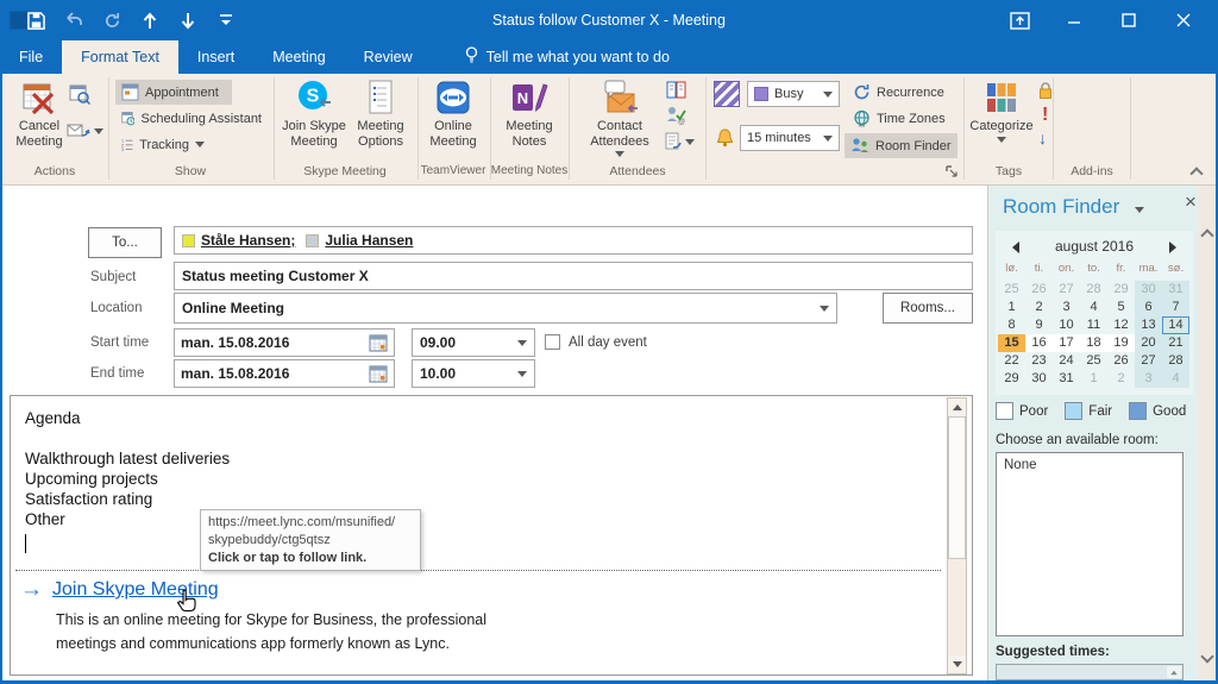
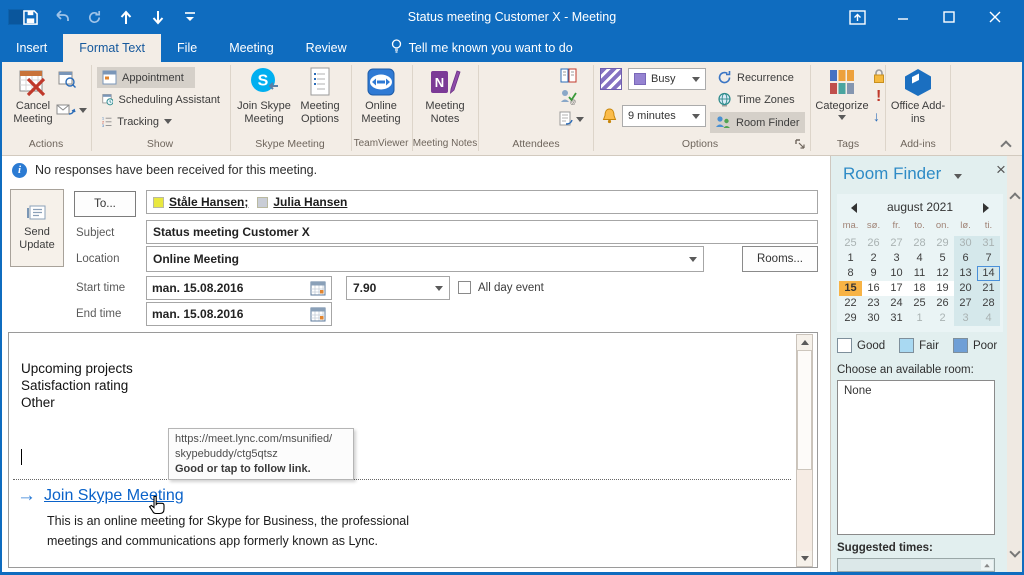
- Status follow Customer X - Meeting
+ Status meeting Customer X - Meeting
- File
+ Insert
  Format Text
- Insert
+ File
  Meeting
  Review
- Tell me what you want to do
+ Tell me known you want to do
  Cancel Meeting
  Actions
  Appointment
  Scheduling Assistant
  Tracking
  Show
  S
  Join Skype Meeting
  Meeting Options
  Skype Meeting
  Online Meeting
  TeamViewer
  N
  Meeting Notes
  Meeting Notes
- Contact Attendees
  Attendees
  Busy
- 15 minutes
+ 9 minutes
  Recurrence
  Time Zones
  Room Finder
+ Options
  Categorize
  !
  ↓
  Tags
+ Office Add-ins
  Add-ins
+ i
+ No responses have been received for this meeting.
+ Send Update
  To...
  Ståle Hansen;
  Julia Hansen
  Subject
  Status meeting Customer X
  Location
  Online Meeting
  Rooms...
  Start time
  man. 15.08.2016
- 09.00
+ 7.90
  All day event
  End time
  man. 15.08.2016
- 10.00
- Agenda
- Walkthrough latest deliveries
  Upcoming projects
  Satisfaction rating
  Other
  →
  Join Skype Meeting
  This is an online meeting for Skype for Business, the professional
  meetings and communications app formerly known as Lync.
  https://meet.lync.com/msunified/
  skypebuddy/ctg5qtsz
- Click or tap to follow link.
+ Good or tap to follow link.
  Room Finder
  ×
- august 2016
+ august 2021
- lø.
+ ma.
- ti.
+ sø.
- on.
+ fr.
  to.
- fr.
+ on.
- ma.
+ lø.
- sø.
+ ti.
  25
  26
  27
  28
  29
  30
  31
  1
  2
  3
  4
  5
  6
  7
  8
  9
  10
  11
  12
  13
  14
  15
  16
  17
  18
  19
  20
  21
  22
  23
  24
  25
  26
  27
  28
  29
  30
  31
  1
  2
  3
  4
- Poor
+ Good
  Fair
- Good
+ Poor
  Choose an available room:
  None
  Suggested times:
